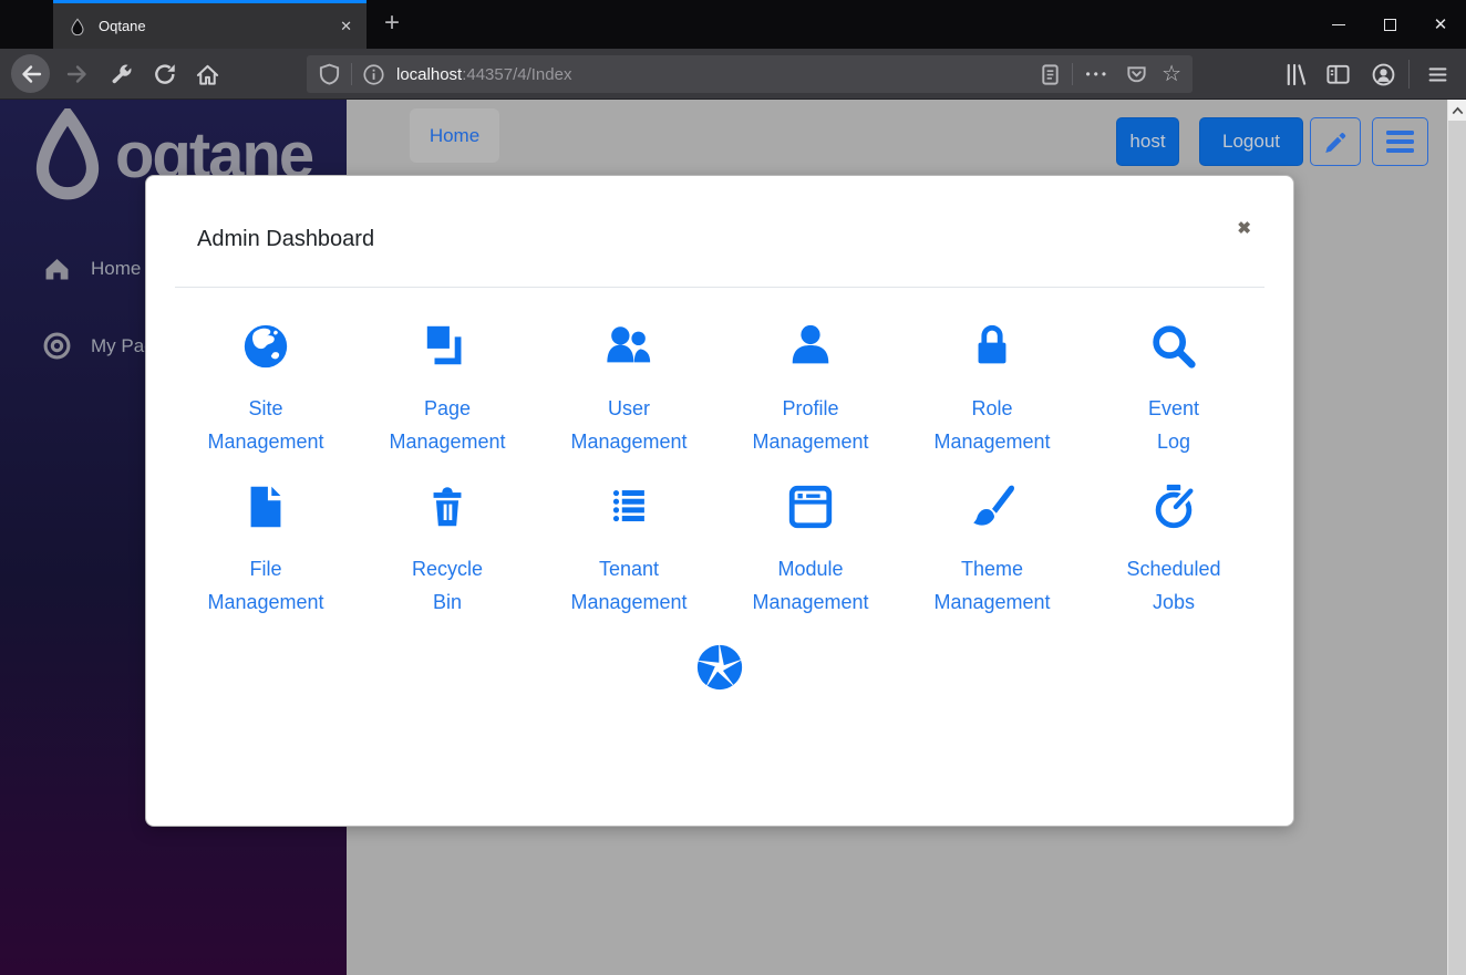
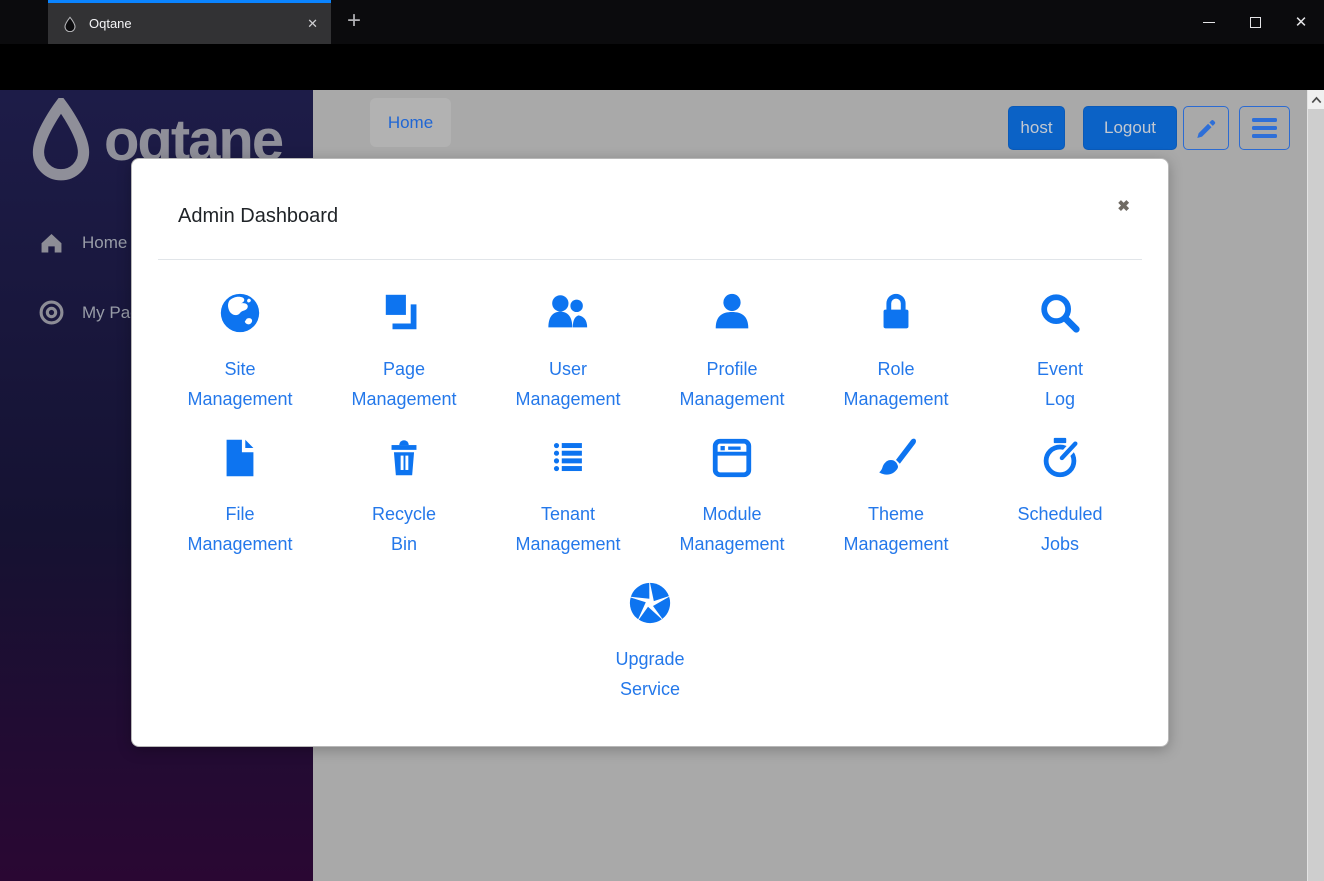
  Oqtane
  ✕
  +
  ✕
- localhost:44357/4/Index
- •••
- ☆
  oqtane
  Home
  Home
  host
  Logout
  Admin Dashboard
  ✖
  Site
  Management
  Page
  Management
  User
  Management
  Profile
  Management
  Role
  Management
  Event
  Log
  File
  Management
  Recycle
  Bin
  Tenant
  Management
  Module
  Management
  Theme
  Management
  Scheduled
  Jobs
+ Upgrade
+ Service
